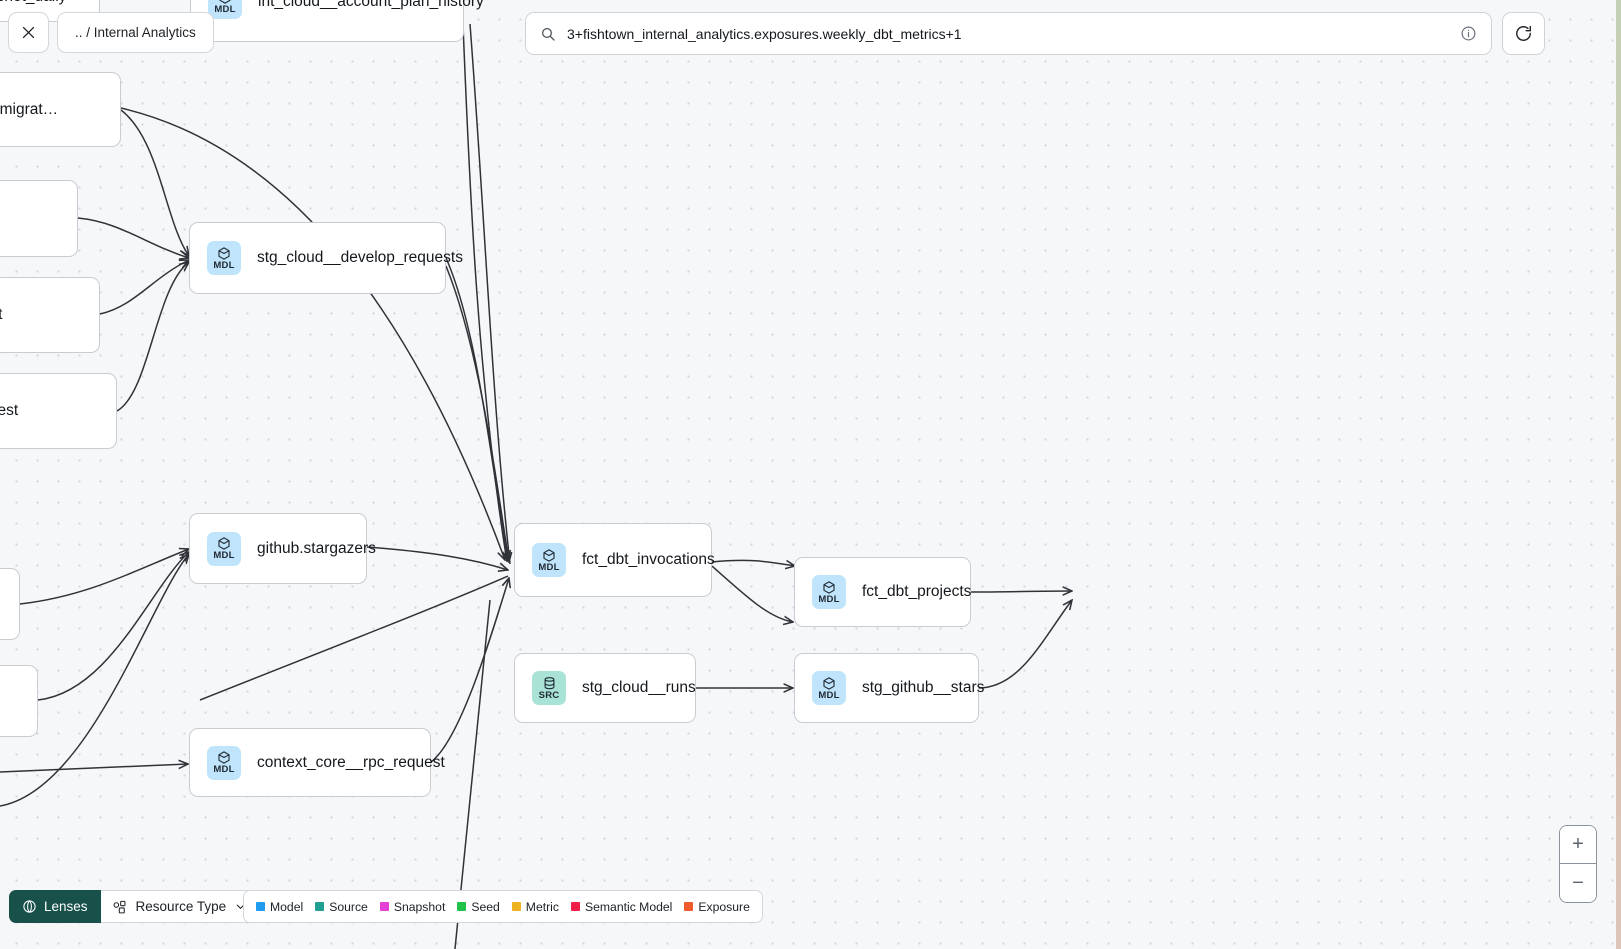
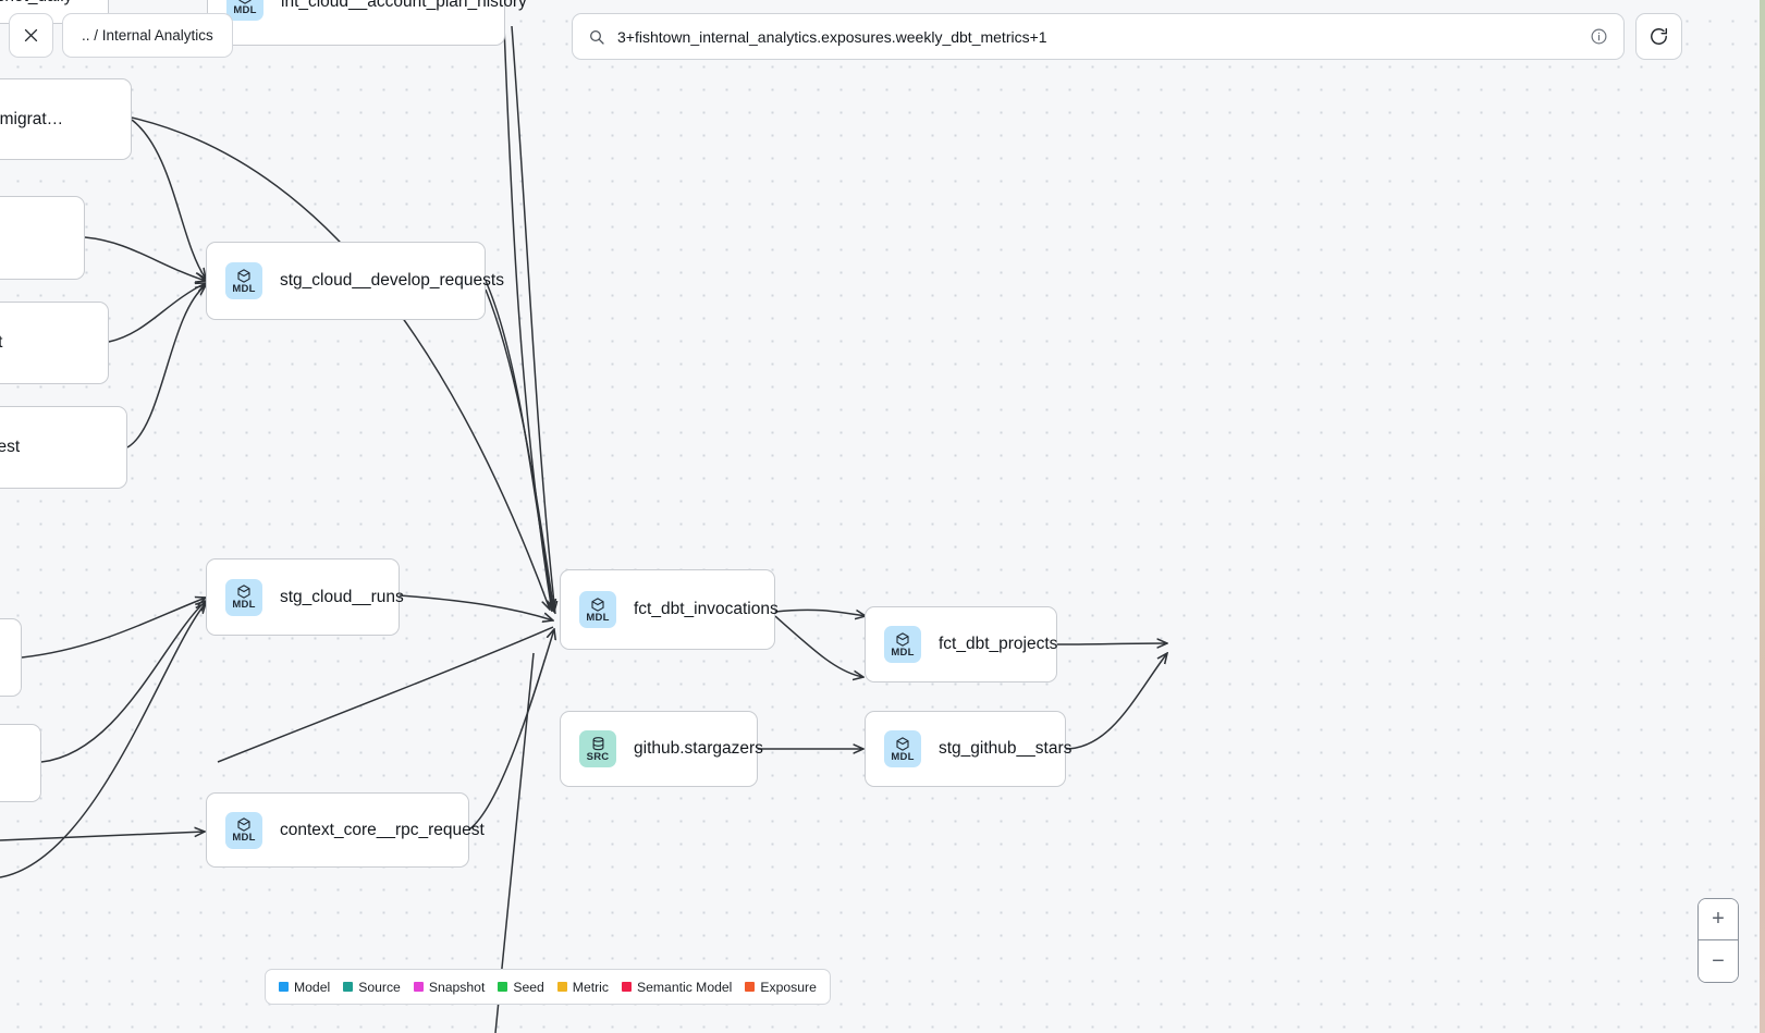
  MDL
  int_cloud__account_plan_history
  MDL
  stg_cloud__develop_requests
  MDL
- github.stargazers
+ stg_cloud__runs
  MDL
  context_core__rpc_request
  MDL
  fct_dbt_invocations
  SRC
- stg_cloud__runs
+ github.stargazers
  MDL
  fct_dbt_projects
  MDL
  stg_github__stars
  .. / Internal Analytics
  3+fishtown_internal_analytics.exposures.weekly_dbt_metrics+1
- Lenses
- Resource Type
  Model
  Source
  Snapshot
  Seed
  Metric
  Semantic Model
  Exposure
  +
  −
